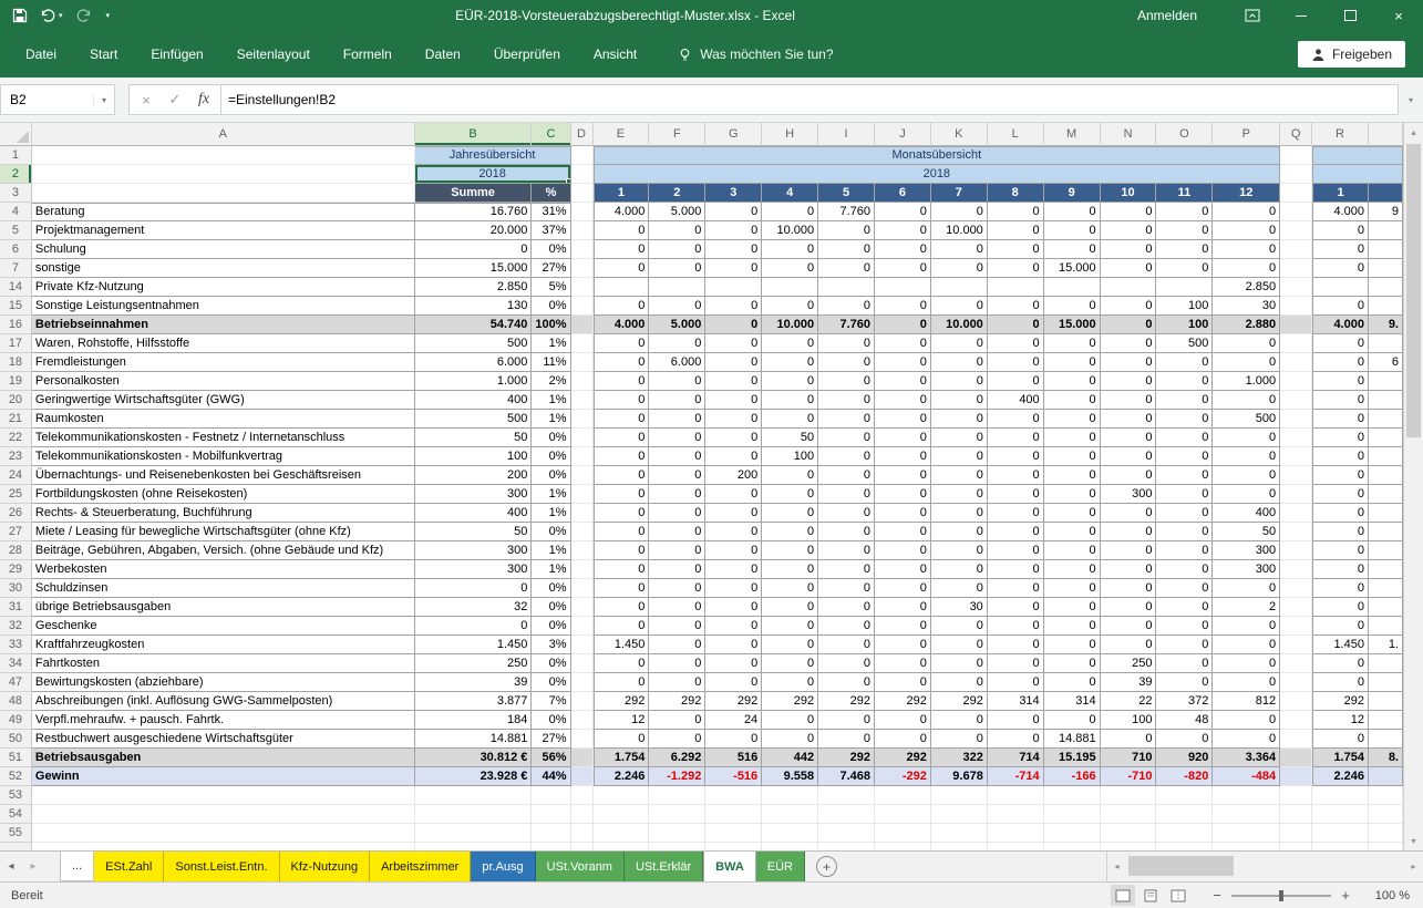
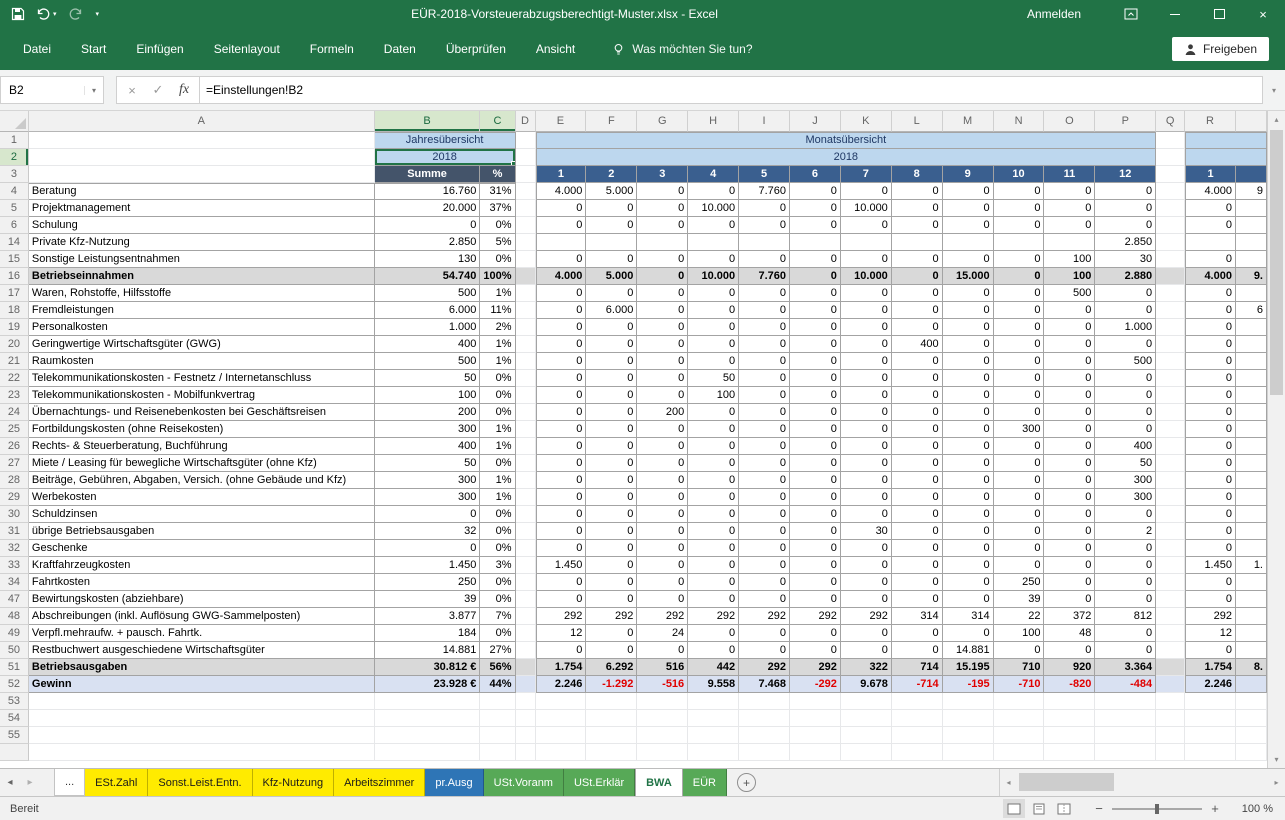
  EÜR-2018-Vorsteuerabzugsberechtigt-Muster.xlsx - Excel
  Anmelden
  ×
  Datei
  Start
  Einfügen
  Seitenlayout
  Formeln
  Daten
  Überprüfen
  Ansicht
  Was möchten Sie tun?
  Freigeben
  B2
  ▾
  ×
  ✓
  fx
  =Einstellungen!B2
  ▾
  	A	B	C	D	E	F	G	H	I	J	K	L	M	N	O	P	Q	R
  1		Jahresübersicht		Monatsübersicht
  2		2018		2018
  3		Summe	%		1	2	3	4	5	6	7	8	9	10	11	12		1
  4	Beratung	16.760	31%		4.000	5.000	0	0	7.760	0	0	0	0	0	0	0		4.000	9
  5	Projektmanagement	20.000	37%		0	0	0	10.000	0	0	10.000	0	0	0	0	0		0
  6	Schulung	0	0%		0	0	0	0	0	0	0	0	0	0	0	0		0
- 7	sonstige	15.000	27%		0	0	0	0	0	0	0	0	15.000	0	0	0		0
  14	Private Kfz-Nutzung	2.850	5%													2.850
  15	Sonstige Leistungsentnahmen	130	0%		0	0	0	0	0	0	0	0	0	0	100	30		0
  16	Betriebseinnahmen	54.740	100%		4.000	5.000	0	10.000	7.760	0	10.000	0	15.000	0	100	2.880		4.000	9.
  17	Waren, Rohstoffe, Hilfsstoffe	500	1%		0	0	0	0	0	0	0	0	0	0	500	0		0
  18	Fremdleistungen	6.000	11%		0	6.000	0	0	0	0	0	0	0	0	0	0		0	6
  19	Personalkosten	1.000	2%		0	0	0	0	0	0	0	0	0	0	0	1.000		0
  20	Geringwertige Wirtschaftsgüter (GWG)	400	1%		0	0	0	0	0	0	0	400	0	0	0	0		0
  21	Raumkosten	500	1%		0	0	0	0	0	0	0	0	0	0	0	500		0
  22	Telekommunikationskosten - Festnetz / Internetanschluss	50	0%		0	0	0	50	0	0	0	0	0	0	0	0		0
  23	Telekommunikationskosten - Mobilfunkvertrag	100	0%		0	0	0	100	0	0	0	0	0	0	0	0		0
  24	Übernachtungs- und Reisenebenkosten bei Geschäftsreisen	200	0%		0	0	200	0	0	0	0	0	0	0	0	0		0
  25	Fortbildungskosten (ohne Reisekosten)	300	1%		0	0	0	0	0	0	0	0	0	300	0	0		0
  26	Rechts- & Steuerberatung, Buchführung	400	1%		0	0	0	0	0	0	0	0	0	0	0	400		0
  27	Miete / Leasing für bewegliche Wirtschaftsgüter (ohne Kfz)	50	0%		0	0	0	0	0	0	0	0	0	0	0	50		0
  28	Beiträge, Gebühren, Abgaben, Versich. (ohne Gebäude und Kfz)	300	1%		0	0	0	0	0	0	0	0	0	0	0	300		0
  29	Werbekosten	300	1%		0	0	0	0	0	0	0	0	0	0	0	300		0
  30	Schuldzinsen	0	0%		0	0	0	0	0	0	0	0	0	0	0	0		0
  31	übrige Betriebsausgaben	32	0%		0	0	0	0	0	0	30	0	0	0	0	2		0
  32	Geschenke	0	0%		0	0	0	0	0	0	0	0	0	0	0	0		0
  33	Kraftfahrzeugkosten	1.450	3%		1.450	0	0	0	0	0	0	0	0	0	0	0		1.450	1.
  34	Fahrtkosten	250	0%		0	0	0	0	0	0	0	0	0	250	0	0		0
  47	Bewirtungskosten (abziehbare)	39	0%		0	0	0	0	0	0	0	0	0	39	0	0		0
  48	Abschreibungen (inkl. Auflösung GWG-Sammelposten)	3.877	7%		292	292	292	292	292	292	292	314	314	22	372	812		292
  49	Verpfl.mehraufw. + pausch. Fahrtk.	184	0%		12	0	24	0	0	0	0	0	0	100	48	0		12
  50	Restbuchwert ausgeschiedene Wirtschaftsgüter	14.881	27%		0	0	0	0	0	0	0	0	14.881	0	0	0		0
  51	Betriebsausgaben	30.812 €	56%		1.754	6.292	516	442	292	292	322	714	15.195	710	920	3.364		1.754	8.
- 52	Gewinn	23.928 €	44%		2.246	-1.292	-516	9.558	7.468	-292	9.678	-714	-166	-710	-820	-484		2.246
+ 52	Gewinn	23.928 €	44%		2.246	-1.292	-516	9.558	7.468	-292	9.678	-714	-195	-710	-820	-484		2.246
  53
  54
  55
  ▴
  ▾
  ◂
  ▸
  ...
  ESt.Zahl
  Sonst.Leist.Entn.
  Kfz-Nutzung
  Arbeitszimmer
  pr.Ausg
  USt.Voranm
  USt.Erklär
  BWA
  EÜR
  +
  ◂
  ▸
  Bereit
  −
  +
  100 %
